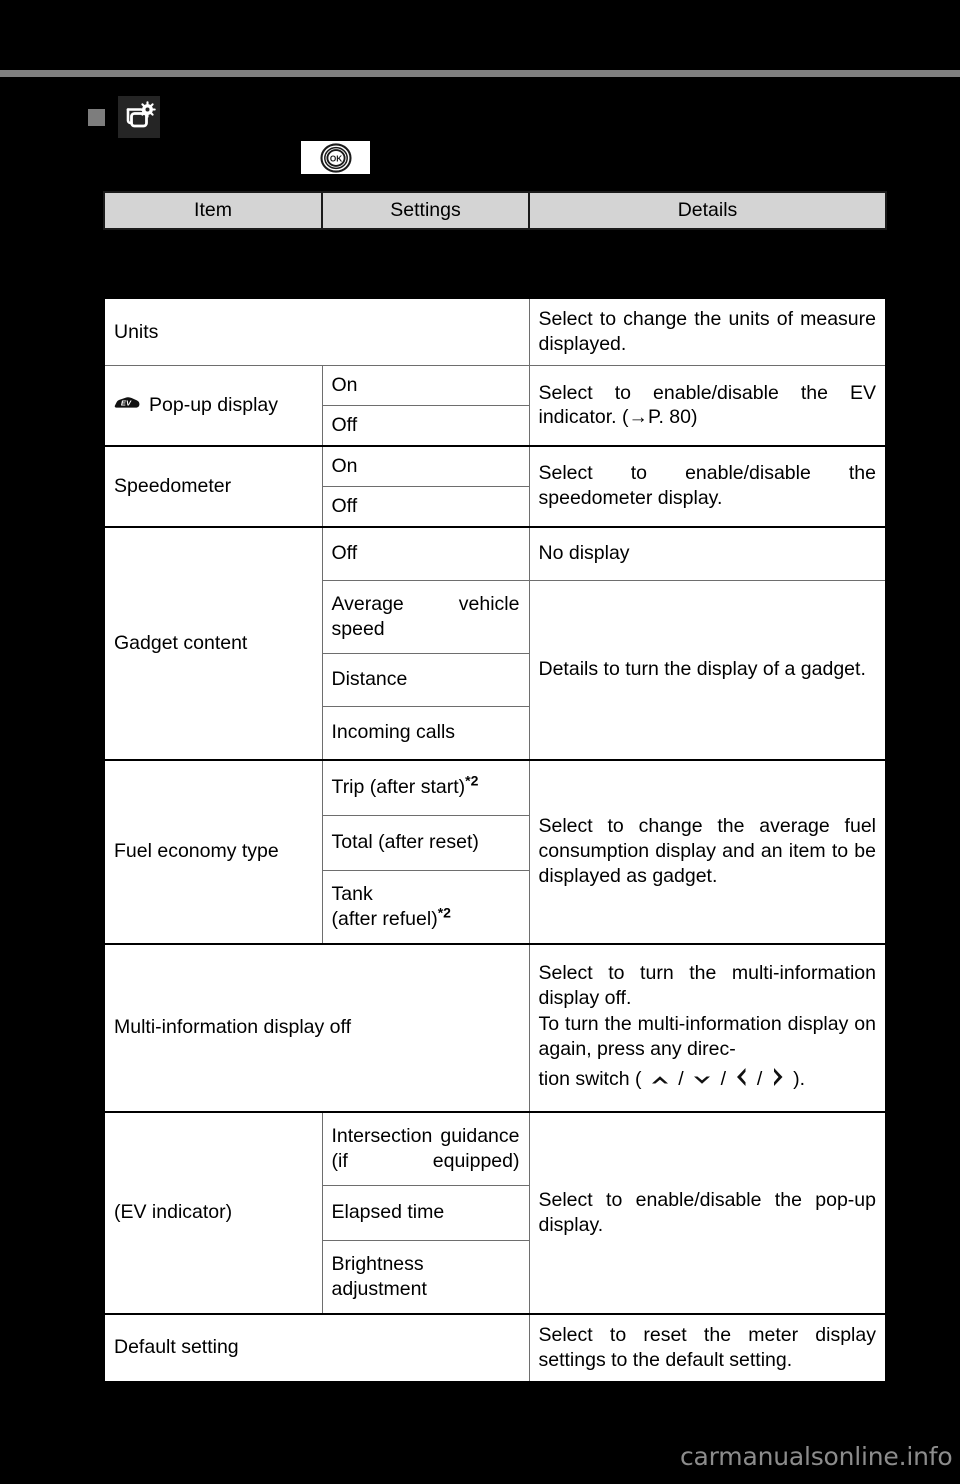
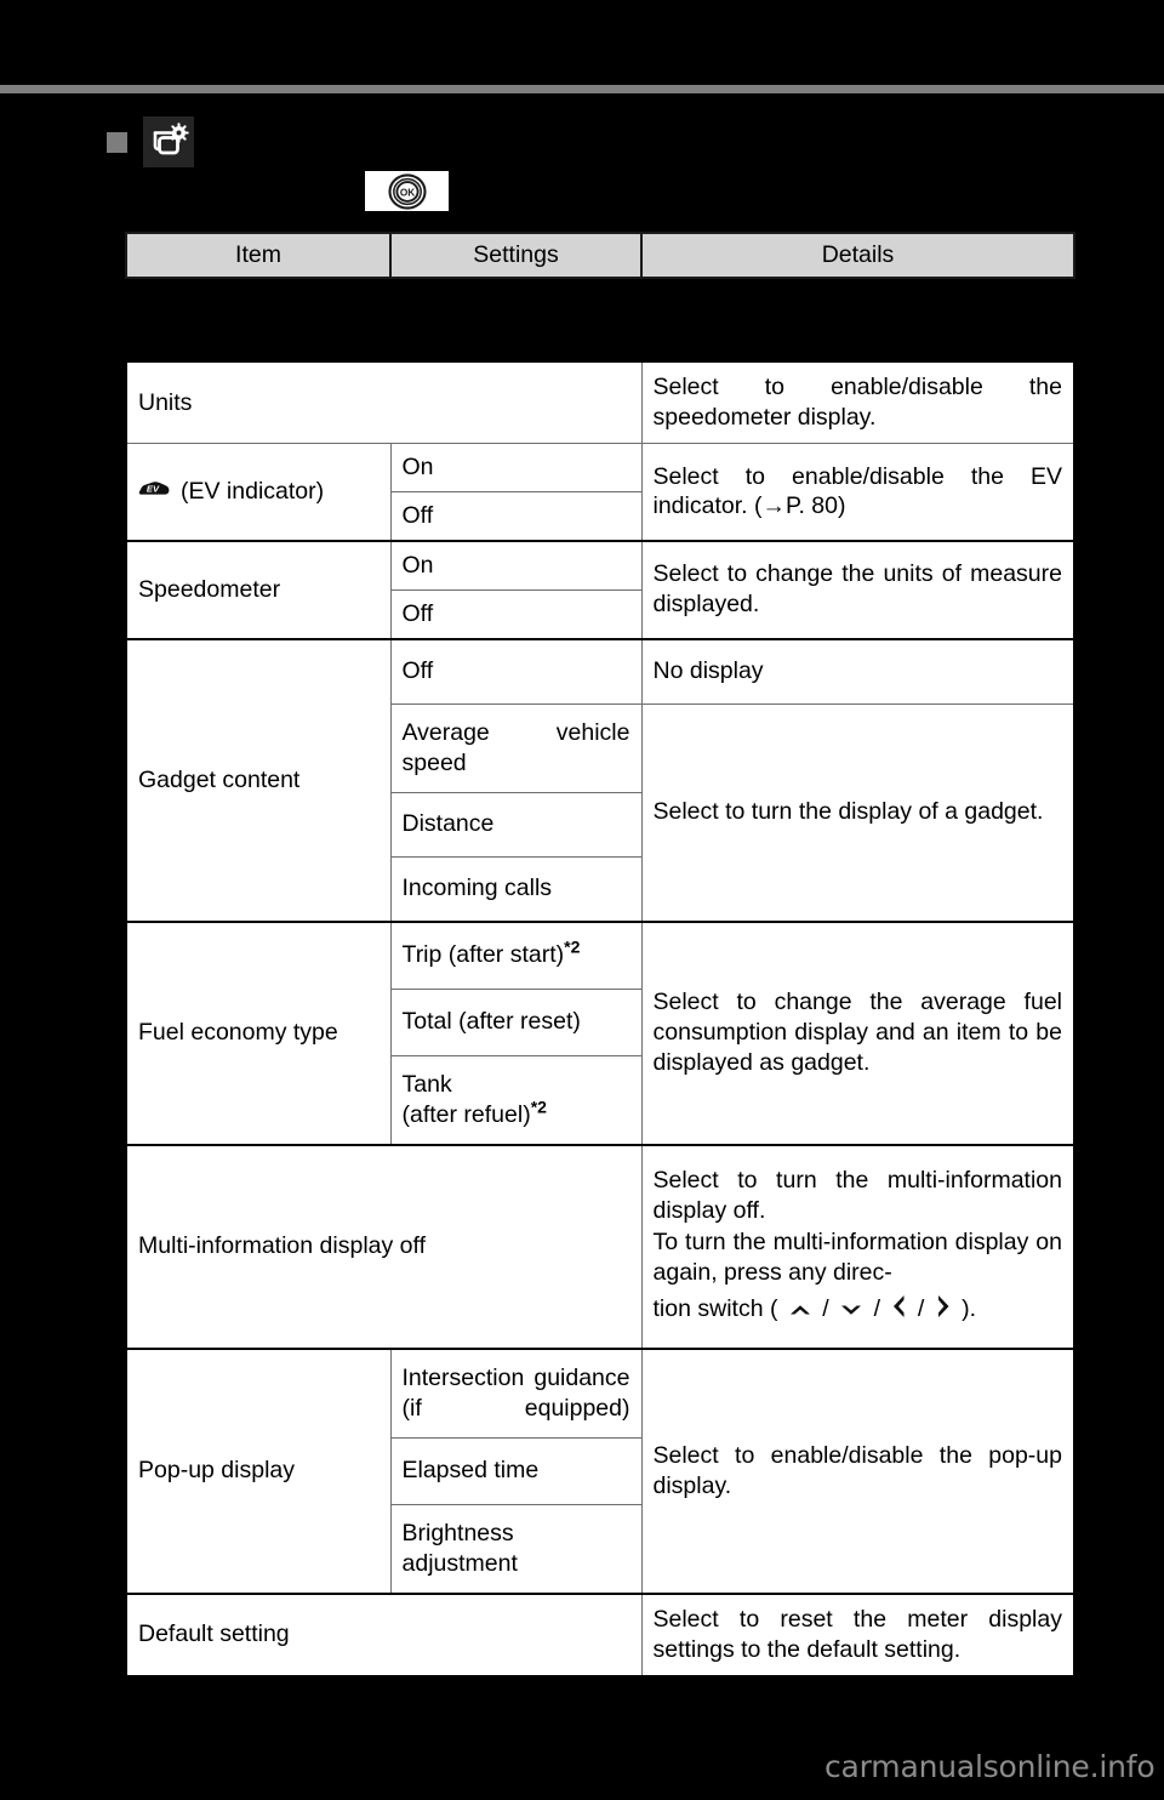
  OK
  Item	Settings	Details
- Units	Select to change the units of measure displayed.
+ Units	Select to enable/disable the speedometer display.
- EV Pop-up display	On	Select to enable/disable the EV indicator. (→P. 80)
+ EV (EV indicator)	On	Select to enable/disable the EV indicator. (→P. 80)
  Off
- Speedometer	On	Select to enable/disable the speedometer display.
+ Speedometer	On	Select to change the units of measure displayed.
  Off
  Gadget content	Off	No display
- Average vehicle speed	Details to turn the display of a gadget.
+ Average vehicle speed	Select to turn the display of a gadget.
  Distance
  Incoming calls
  Fuel economy type	Trip (after start)*2	Select to change the average fuel consumption display and an item to be displayed as gadget.
  Total (after reset)
  Tank (after refuel)*2
  Multi-information display off	Select to turn the multi-information display off. To turn the multi-information display on again, press any direc- tion switch ( / / / ).
- (EV indicator)	Intersection guidance (if equipped)	Select to enable/disable the pop-up display.
+ Pop-up display	Intersection guidance (if equipped)	Select to enable/disable the pop-up display.
  Elapsed time
  Brightness adjustment
  Default setting	Select to reset the meter display settings to the default setting.
  carmanualsonline.info
